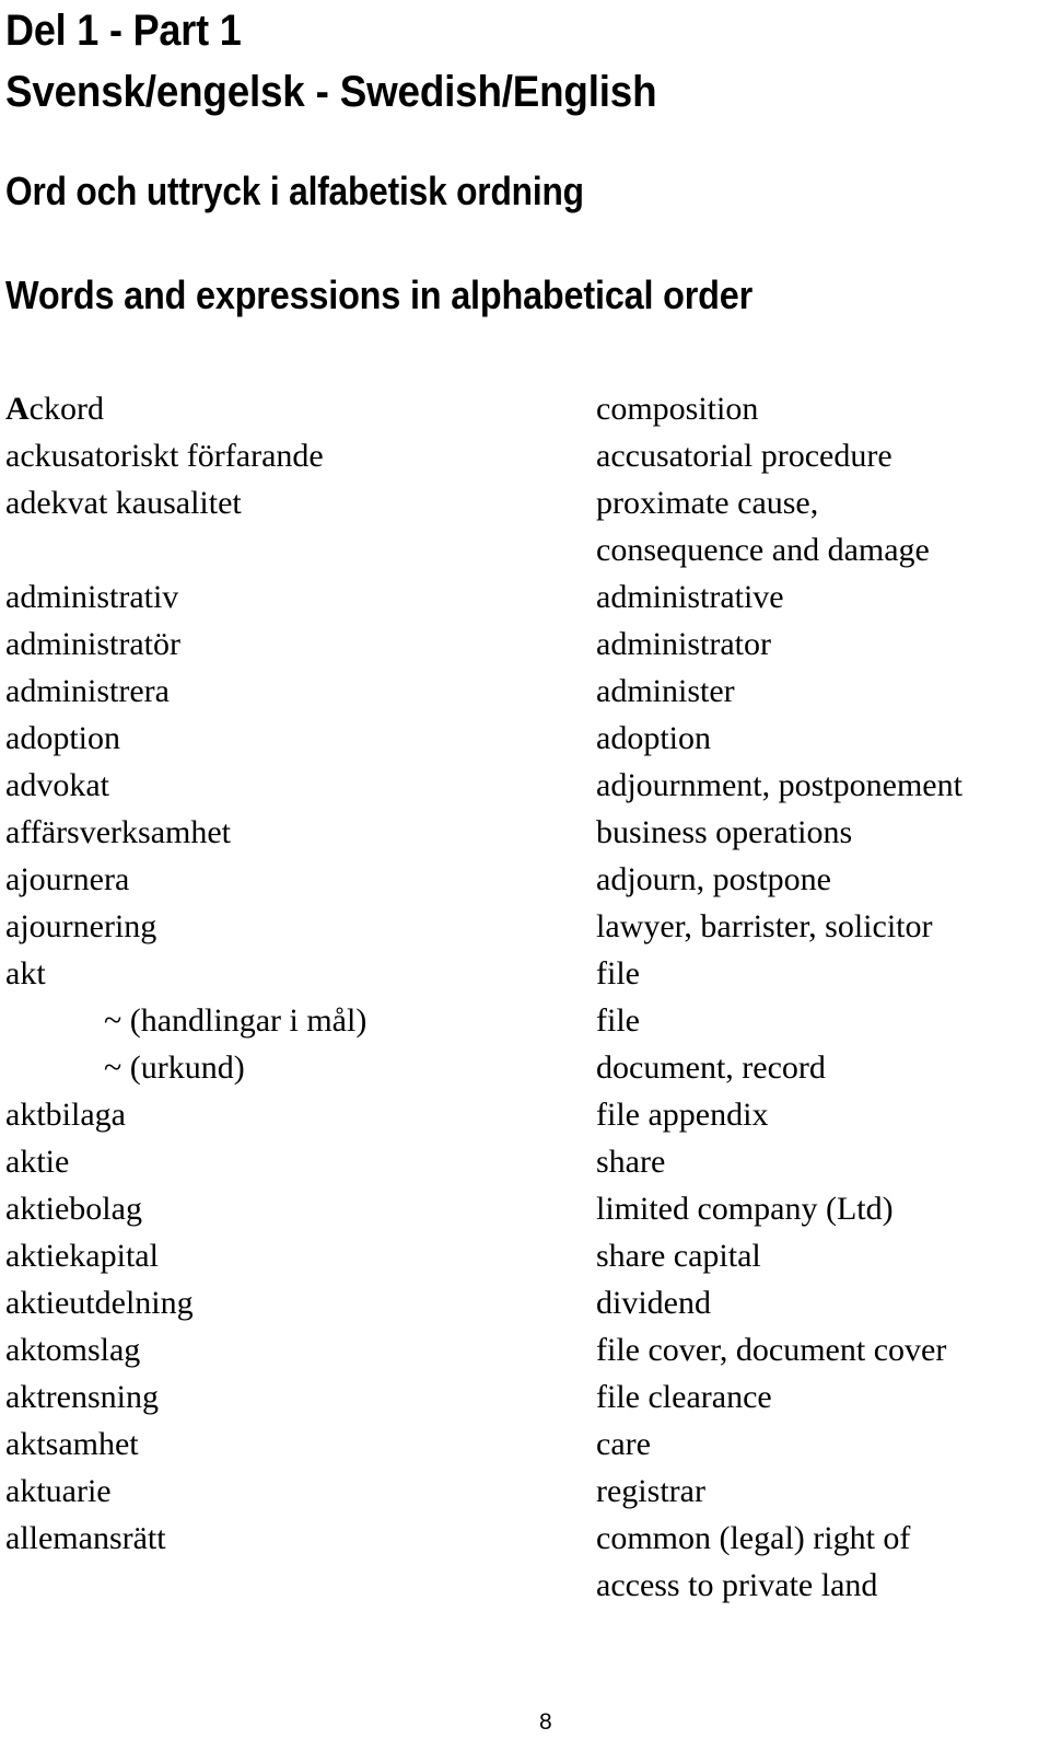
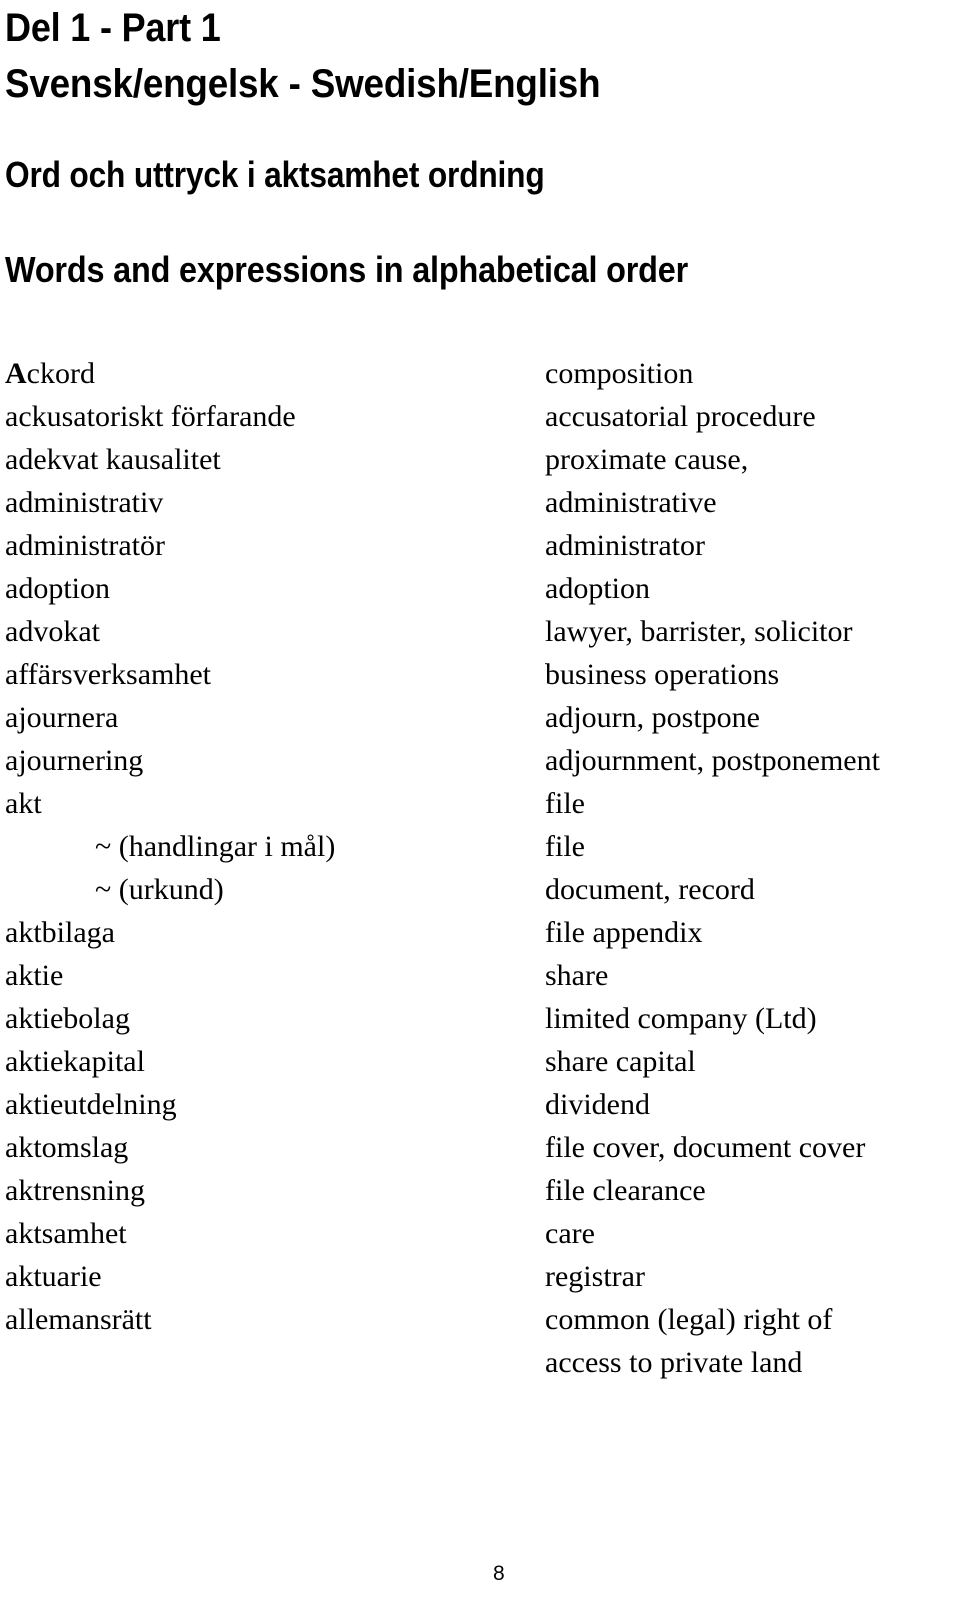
  Del 1 - Part 1
  Svensk/engelsk - Swedish/English
- Ord och uttryck i alfabetisk ordning
+ Ord och uttryck i aktsamhet ordning
  Words and expressions in alphabetical order
  Ackord
  composition
  ackusatoriskt förfarande
  accusatorial procedure
  adekvat kausalitet
  proximate cause,
- consequence and damage
  administrativ
  administrative
  administratör
  administrator
- administrera
- administer
  adoption
  adoption
  advokat
- adjournment, postponement
+ lawyer, barrister, solicitor
  affärsverksamhet
  business operations
  ajournera
  adjourn, postpone
  ajournering
- lawyer, barrister, solicitor
+ adjournment, postponement
  akt
  file
  ~ (handlingar i mål)
  file
  ~ (urkund)
  document, record
  aktbilaga
  file appendix
  aktie
  share
  aktiebolag
  limited company (Ltd)
  aktiekapital
  share capital
  aktieutdelning
  dividend
  aktomslag
  file cover, document cover
  aktrensning
  file clearance
  aktsamhet
  care
  aktuarie
  registrar
  allemansrätt
  common (legal) right of
  access to private land
  8
